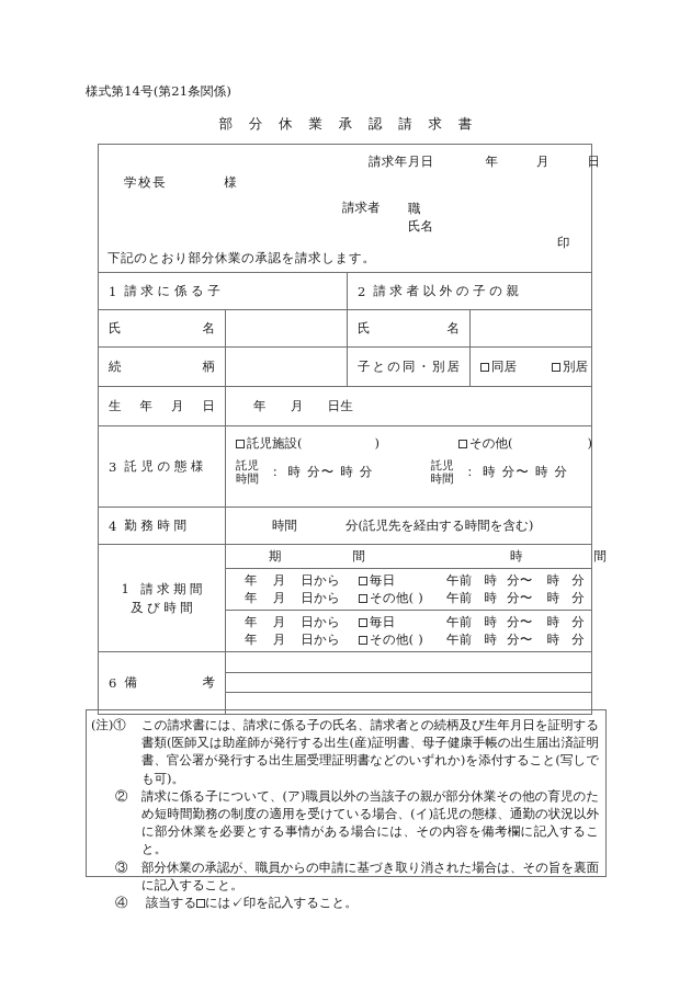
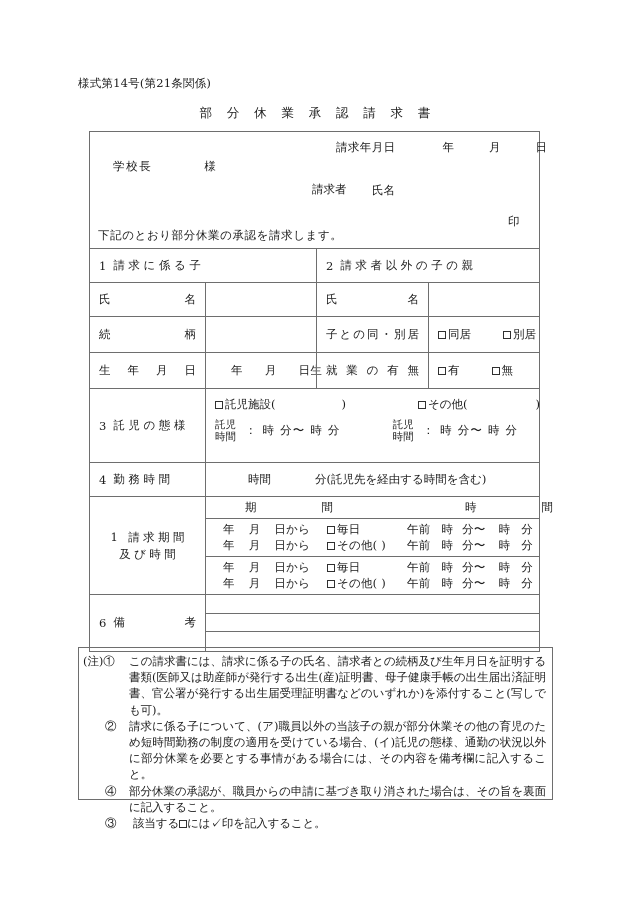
  様式第14号(第21条関係)
  部 分 休 業 承 認 請 求 書
  請求年月日 年 月 日
  学校長 様
  請求者
- 職
  氏名
  印
  下記のとおり部分休業の承認を請求します。
  1
  請求に係る子
  2
  請求者以外の子の親
  氏 名
  氏 名
  続 柄
  子との同・別居
  同居 別居
  生 年 月 日
  年 月 日生
+ 就業の有無
+ 有 無
  3
  託児の態様
  託児施設( ) その他( )
  託児
  時間
  ： 時 分〜 時 分
  託児
  時間
  ： 時 分〜 時 分
  4
  勤務時間
  時間
  分(託児先を経由する時間を含む)
  1 請求期間
  及び時間
  期 間
  時 間
  年 月 日から 毎日 午前 時 分〜 時 分
  年 月 日から その他( ) 午前 時 分〜 時 分
  年 月 日から 毎日 午前 時 分〜 時 分
  年 月 日から その他( ) 午前 時 分〜 時 分
  6
  備 考
  (注)①
  この請求書には、請求に係る子の氏名、請求者との続柄及び生年月日を証明する書類(医師又は助産師が発行する出生(産)証明書、母子健康手帳の出生届出済証明書、官公署が発行する出生届受理証明書などのいずれか)を添付すること(写しでも可)。
  ②
  請求に係る子について、(ア)職員以外の当該子の親が部分休業その他の育児のため短時間勤務の制度の適用を受けている場合、(イ)託児の態様、通勤の状況以外に部分休業を必要とする事情がある場合には、その内容を備考欄に記入すること。
- ③
+ ④
  部分休業の承認が、職員からの申請に基づき取り消された場合は、その旨を裏面に記入すること。
- ④
+ ③
  該当する には✓印を記入すること。
